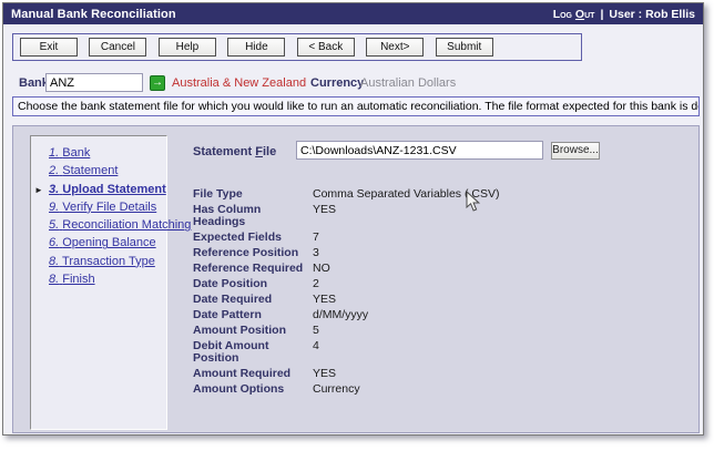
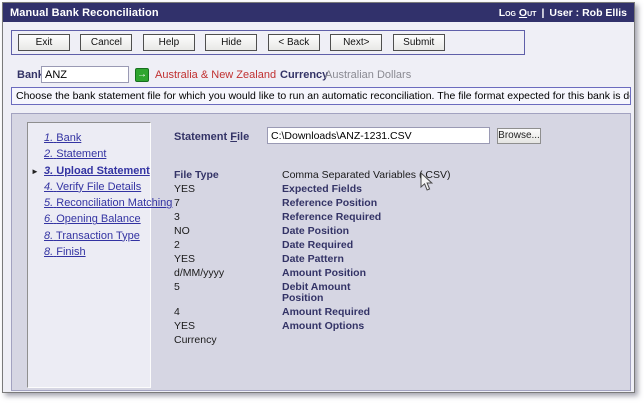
  Manual Bank Reconciliation
  Log Out
  |
  User : Rob Ellis
  Exit Cancel Help Hide < Back Next> Submit
  Ban
  ANZ
  →
  Australia & New Zealand
  Currency
  Australian Dollars
  Choose the bank statement file for which you would like to run an automatic reconciliation. The file format expected for this bank is d
  1. Bank
  2. Statement
  ►
  3. Upload Statement
- 9. Verify File Details
+ 4. Verify File Details
  5. Reconciliation Matching
  6. Opening Balance
  8. Transaction Type
  8. Finish
  Statement File
  C:\Downloads\ANZ-1231.CSV
  Browse...
  File Type
  Comma Separated Variables.CSV)
- Has Column Headings
  YES
  Expected Fields
  7
  Reference Position
  3
  Reference Required
  NO
  Date Position
  2
  Date Required
  YES
  Date Pattern
  d/MM/yyyy
  Amount Position
  5
  Debit Amount
  Position
  4
  Amount Required
  YES
  Amount Options
  Currency
